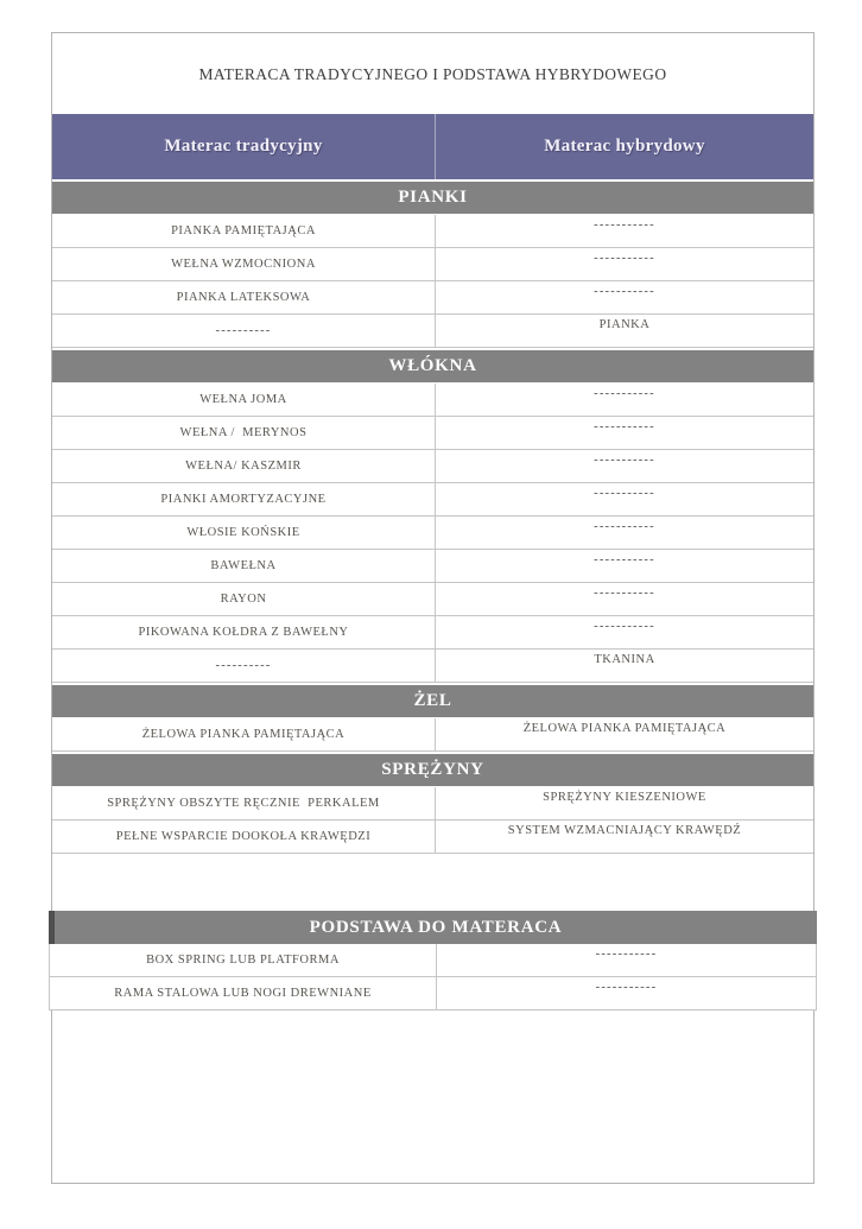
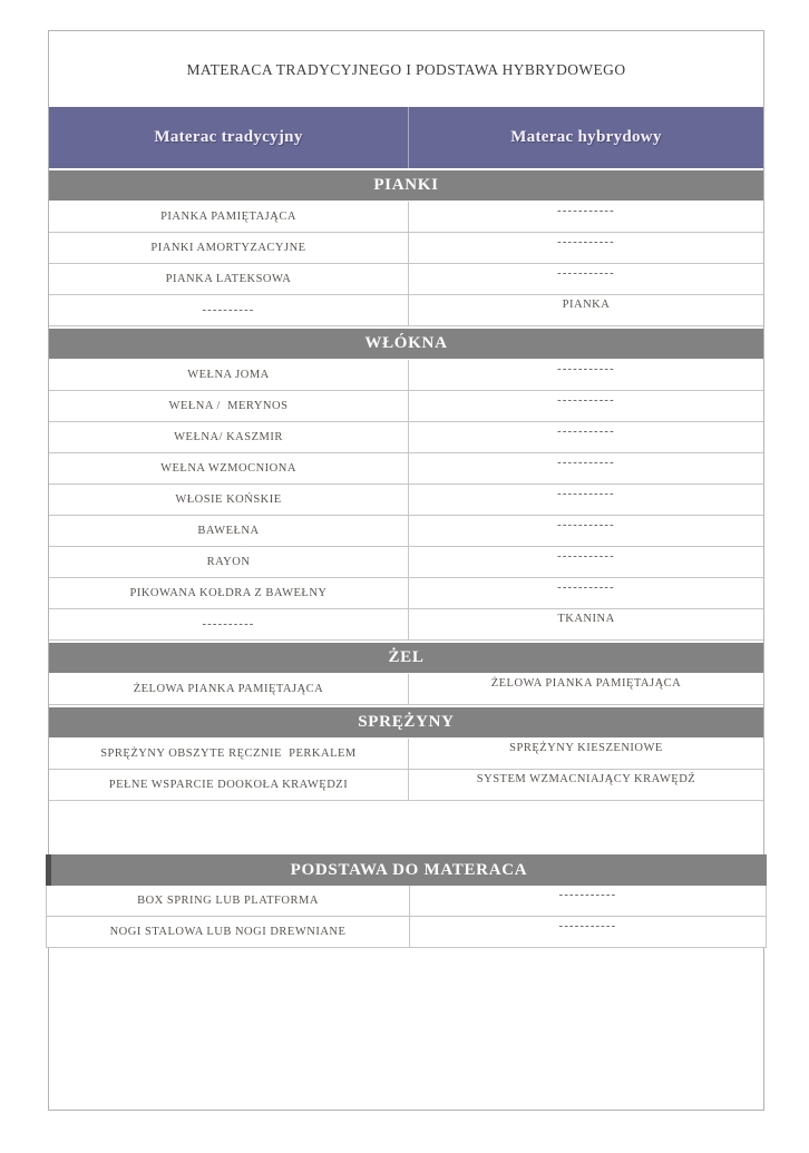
  MATERACA TRADYCYJNEGO I PODSTAWA HYBRYDOWEGO
  Materac tradycyjny
  Materac hybrydowy
  PIANKI
  PIANKA PAMIĘTAJĄCA
  -----------
- WEŁNA WZMOCNIONA
+ PIANKI AMORTYZACYJNE
  -----------
  PIANKA LATEKSOWA
  -----------
  ----------
  PIANKA
  WŁÓKNA
  WEŁNA JOMA
  -----------
  WEŁNA / MERYNOS
  -----------
  WEŁNA/ KASZMIR
  -----------
- PIANKI AMORTYZACYJNE
+ WEŁNA WZMOCNIONA
  -----------
  WŁOSIE KOŃSKIE
  -----------
  BAWEŁNA
  -----------
  RAYON
  -----------
  PIKOWANA KOŁDRA Z BAWEŁNY
  -----------
  ----------
  TKANINA
  ŻEL
  ŻELOWA PIANKA PAMIĘTAJĄCA
  ŻELOWA PIANKA PAMIĘTAJĄCA
  SPRĘŻYNY
  SPRĘŻYNY OBSZYTE RĘCZNIE PERKALEM
  SPRĘŻYNY KIESZENIOWE
  PEŁNE WSPARCIE DOOKOŁA KRAWĘDZI
  SYSTEM WZMACNIAJĄCY KRAWĘDŹ
  PODSTAWA DO MATERACA
  BOX SPRING LUB PLATFORMA
  -----------
- RAMA STALOWA LUB NOGI DREWNIANE
+ NOGI STALOWA LUB NOGI DREWNIANE
  -----------
